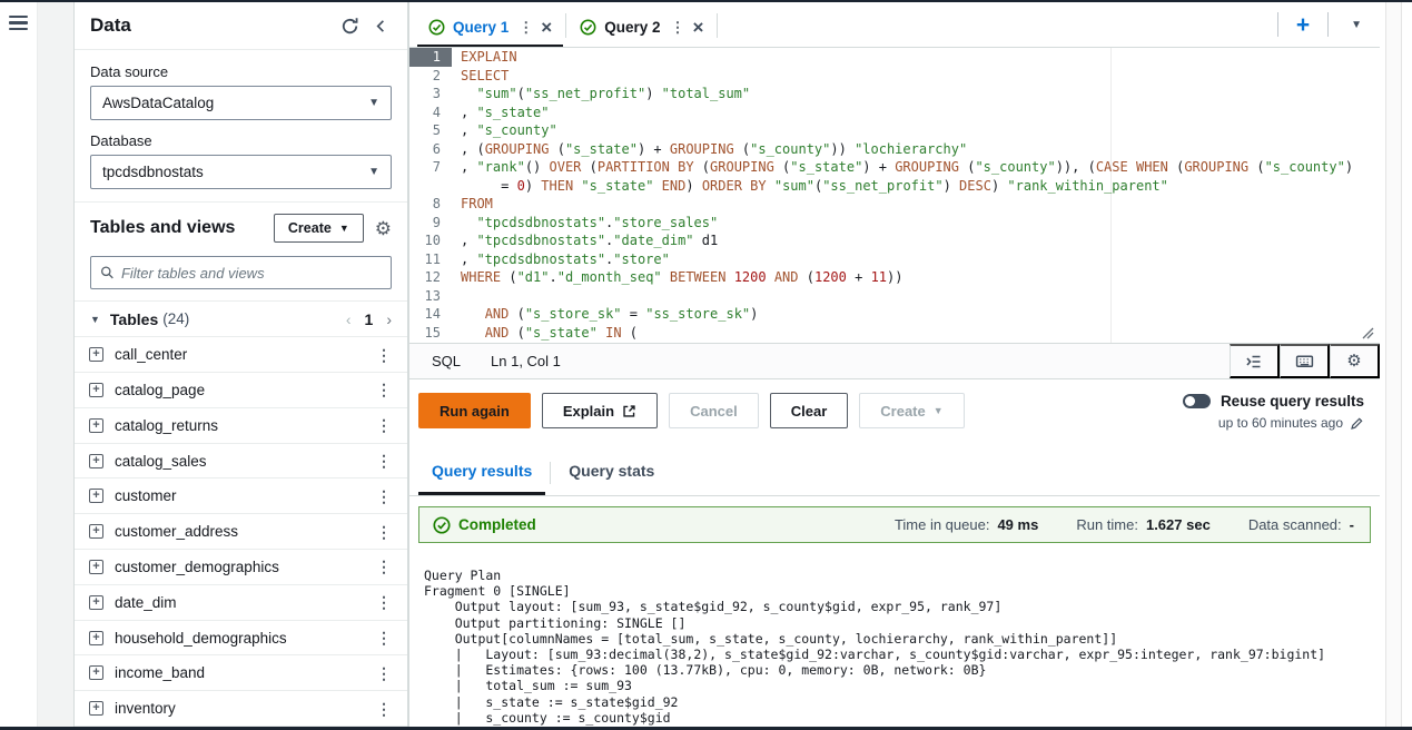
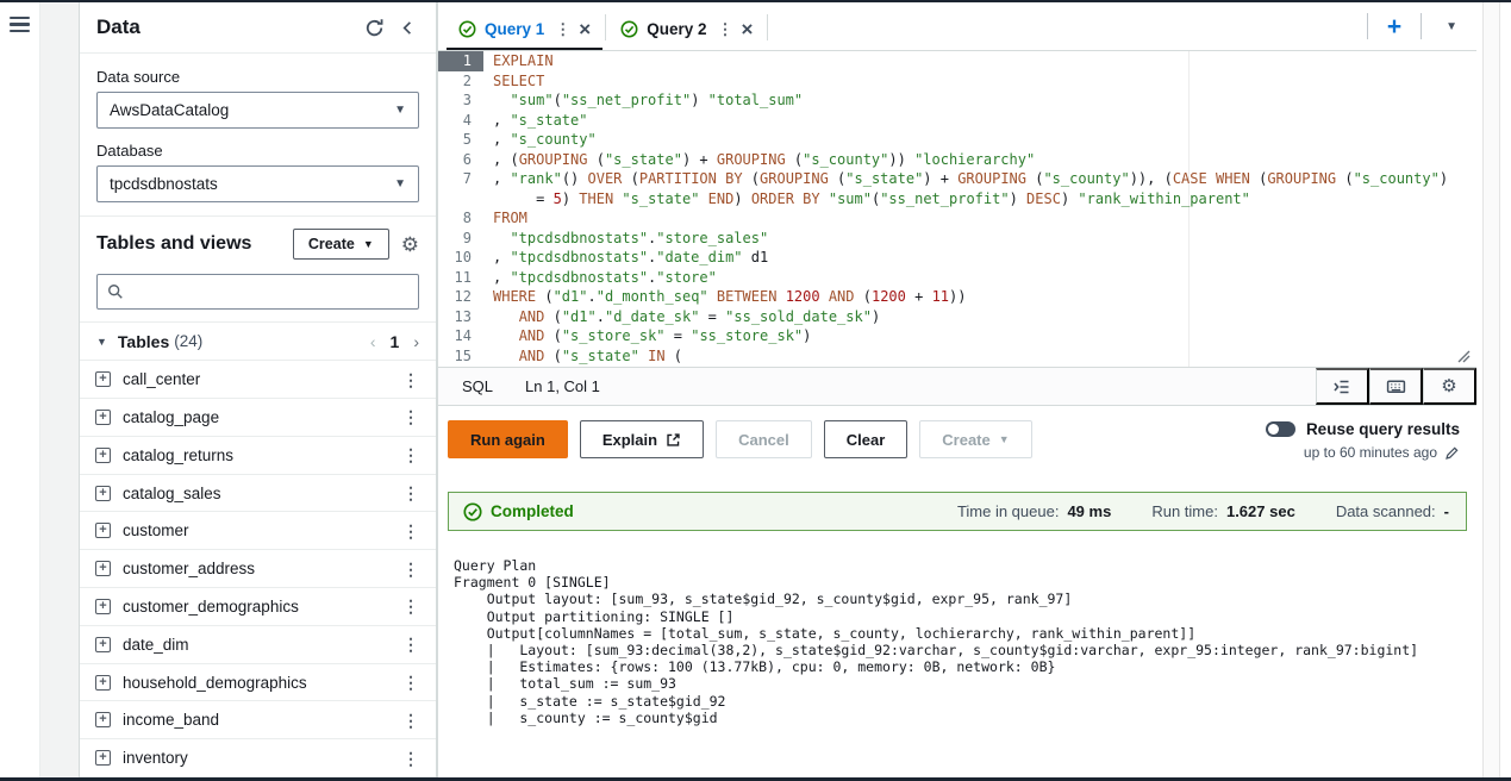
  Data
  Data source
  AwsDataCatalog
  ▼
  Database
  tpcdsdbnostats
  ▼
  Tables and views
  Create
  ▼
  ⚙
- Filter tables and views
  ▼
  Tables
  (24)
  ‹
  1
  ›
  +
  call_center
  ⋮
  +
  catalog_page
  ⋮
  +
  catalog_returns
  ⋮
  +
  catalog_sales
  ⋮
  +
  customer
  ⋮
  +
  customer_address
  ⋮
  +
  customer_demographics
  ⋮
  +
  date_dim
  ⋮
  +
  household_demographics
  ⋮
  +
  income_band
  ⋮
  +
  inventory
  ⋮
  Query 1
  ⋮
  ×
  Query 2
  ⋮
  ×
  +
  ▼
  1
  EXPLAIN
  2
  SELECT
  3
  "sum"("ss_net_profit") "total_sum"
  4
  , "s_state"
  5
  , "s_county"
  6
  , (GROUPING ("s_state") + GROUPING ("s_county")) "lochierarchy"
  7
  , "rank"() OVER (PARTITION BY (GROUPING ("s_state") + GROUPING ("s_county")), (CASE WHEN (GROUPING ("s_county")
- = 0) THEN "s_state" END) ORDER BY "sum"("ss_net_profit") DESC) "rank_within_parent"
+ = 5) THEN "s_state" END) ORDER BY "sum"("ss_net_profit") DESC) "rank_within_parent"
  8
  FROM
  9
  "tpcdsdbnostats"."store_sales"
  10
  , "tpcdsdbnostats"."date_dim" d1
  11
  , "tpcdsdbnostats"."store"
  12
  WHERE ("d1"."d_month_seq" BETWEEN 1200 AND (1200 + 11))
  13
+ AND ("d1"."d_date_sk" = "ss_sold_date_sk")
  14
  AND ("s_store_sk" = "ss_store_sk")
  15
  AND ("s_state" IN (
  SQL
  Ln 1, Col 1
  ⚙
  Run again
  Explain
  Cancel
  Clear
  Create
  ▼
  Reuse query results
  up to 60 minutes ago
- Query results
- Query stats
  Completed
  Time in queue:
  49 ms
  Run time:
  1.627 sec
  Data scanned:
  -
  Query Plan
  Fragment 0 [SINGLE]
  Output layout: [sum_93, s_state$gid_92, s_county$gid, expr_95, rank_97]
  Output partitioning: SINGLE []
  Output[columnNames = [total_sum, s_state, s_county, lochierarchy, rank_within_parent]]
  | Layout: [sum_93:decimal(38,2), s_state$gid_92:varchar, s_county$gid:varchar, expr_95:integer, rank_97:bigint]
  | Estimates: {rows: 100 (13.77kB), cpu: 0, memory: 0B, network: 0B}
  | total_sum := sum_93
  | s_state := s_state$gid_92
  | s_county := s_county$gid
